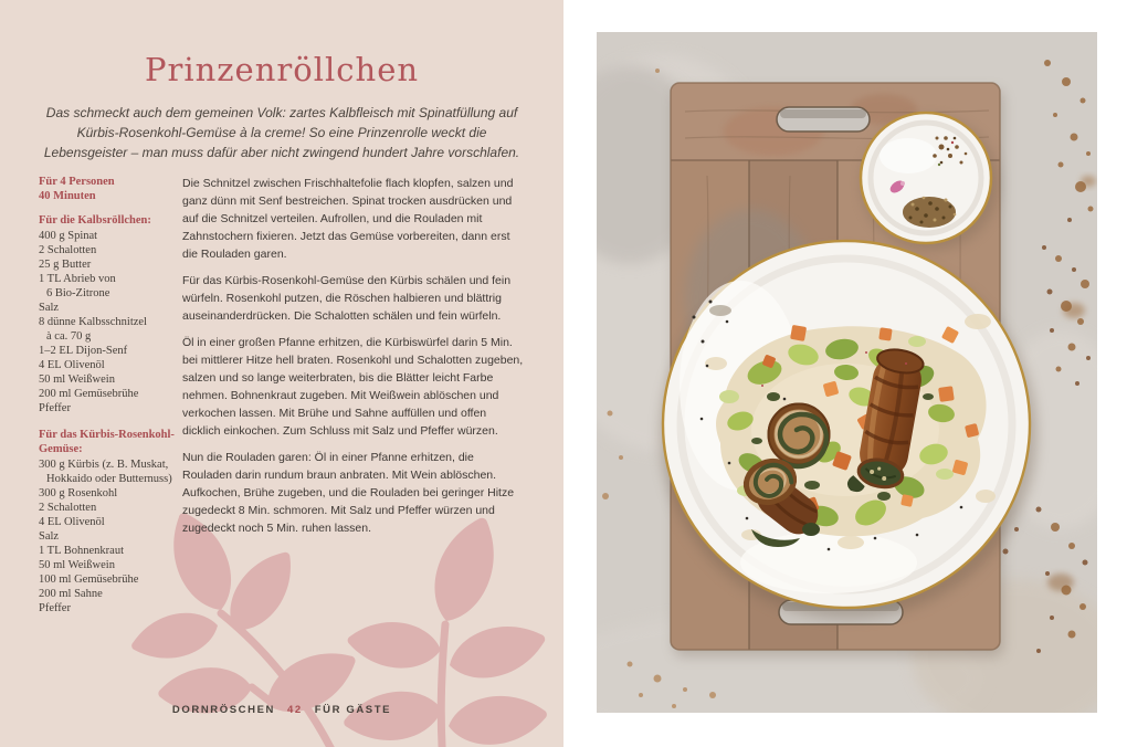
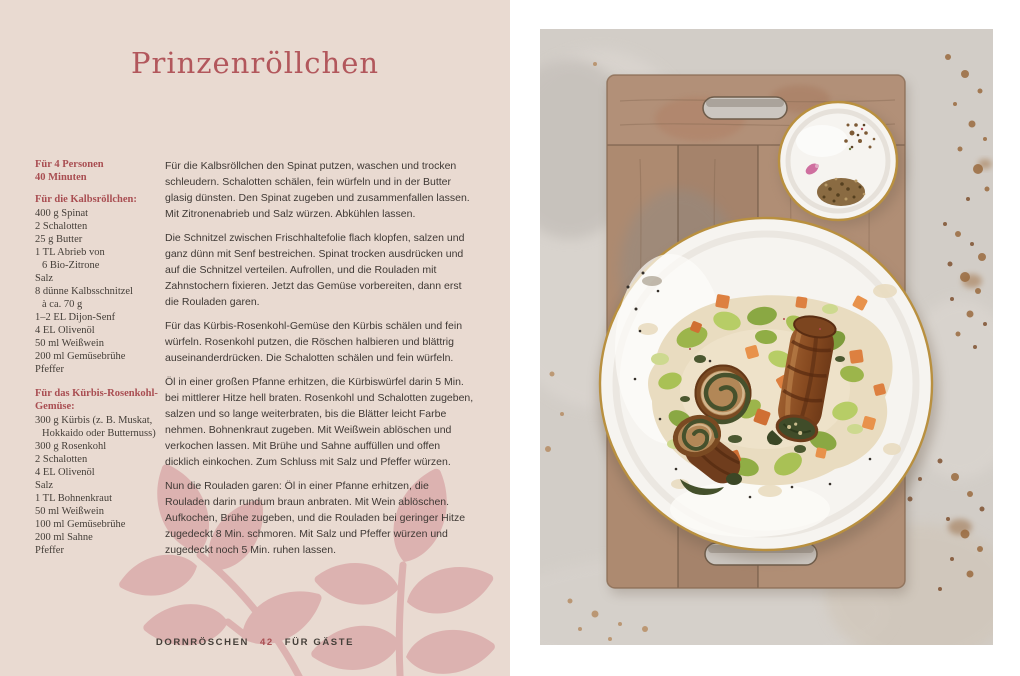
  Prinzenröllchen
- Das schmeckt auch dem gemeinen Volk: zartes Kalbfleisch mit Spinatfüllung auf Kürbis-Rosenkohl-Gemüse à la creme! So eine Prinzenrolle weckt die Lebensgeister – man muss dafür aber nicht zwingend hundert Jahre vorschlafen.
  Für 4 Personen
  40 Minuten
  Für die Kalbsröllchen:
  400 g Spinat
  2 Schalotten
  25 g Butter
  1 TL Abrieb von
  6 Bio-Zitrone
  Salz
  8 dünne Kalbsschnitzel
  à ca. 70 g
  1–2 EL Dijon-Senf
  4 EL Olivenöl
  50 ml Weißwein
  200 ml Gemüsebrühe
  Pfeffer
  Für das Kürbis-Rosenkohl-Gemüse:
  300 g Kürbis (z. B. Muskat,
  Hokkaido oder Butternuss)
  300 g Rosenkohl
  2 Schalotten
  4 EL Olivenöl
  Salz
  1 TL Bohnenkraut
  50 ml Weißwein
  100 ml Gemüsebrühe
  200 ml Sahne
  Pfeffer
+ Für die Kalbsröllchen den Spinat putzen, waschen und trocken schleudern. Schalotten schälen, fein würfeln und in der Butter glasig dünsten. Den Spinat zugeben und zusammenfallen lassen. Mit Zitronenabrieb und Salz würzen. Abkühlen lassen.
  Die Schnitzel zwischen Frischhaltefolie flach klopfen, salzen und ganz dünn mit Senf bestreichen. Spinat trocken ausdrücken und auf die Schnitzel verteilen. Aufrollen, und die Rouladen mit Zahnstochern fixieren. Jetzt das Gemüse vorbereiten, dann erst die Rouladen garen.
  Für das Kürbis-Rosenkohl-Gemüse den Kürbis schälen und fein würfeln. Rosenkohl putzen, die Röschen halbieren und blättrig auseinanderdrücken. Die Schalotten schälen und fein würfeln.
  Öl in einer großen Pfanne erhitzen, die Kürbiswürfel darin 5 Min. bei mittlerer Hitze hell braten. Rosenkohl und Schalotten zugeben, salzen und so lange weiterbraten, bis die Blätter leicht Farbe nehmen. Bohnenkraut zugeben. Mit Weißwein ablöschen und verkochen lassen. Mit Brühe und Sahne auffüllen und offen dicklich einkochen. Zum Schluss mit Salz und Pfeffer würzen.
  Nun die Rouladen garen: Öl in einer Pfanne erhitzen, die Rouladen darin rundum braun anbraten. Mit Wein ablöschen. Aufkochen, Brühe zugeben, und die Rouladen bei geringer Hitze zugedeckt 8 Min. schmoren. Mit Salz und Pfeffer würzen und zugedeckt noch 5 Min. ruhen lassen.
  DORNRÖSCHEN
  42
  FÜR GÄSTE
